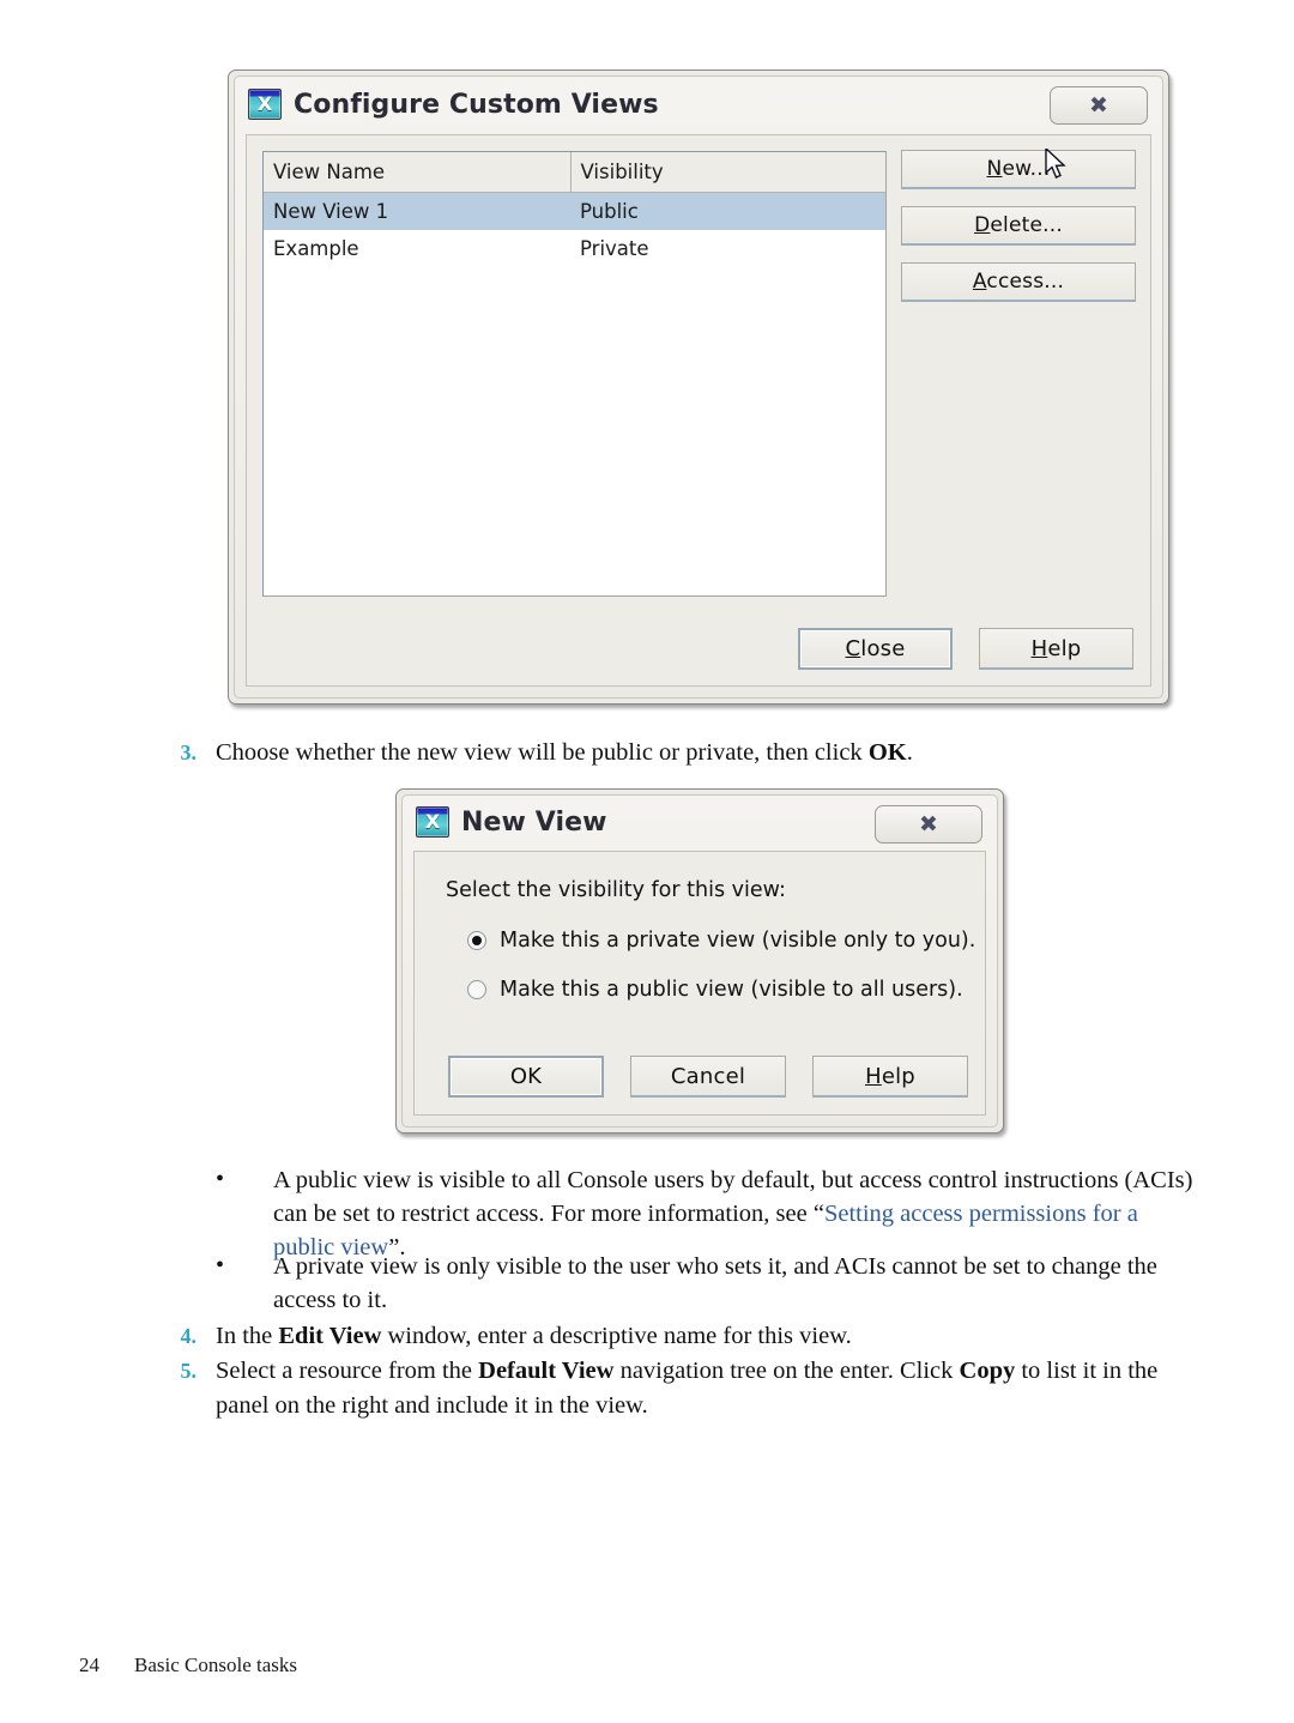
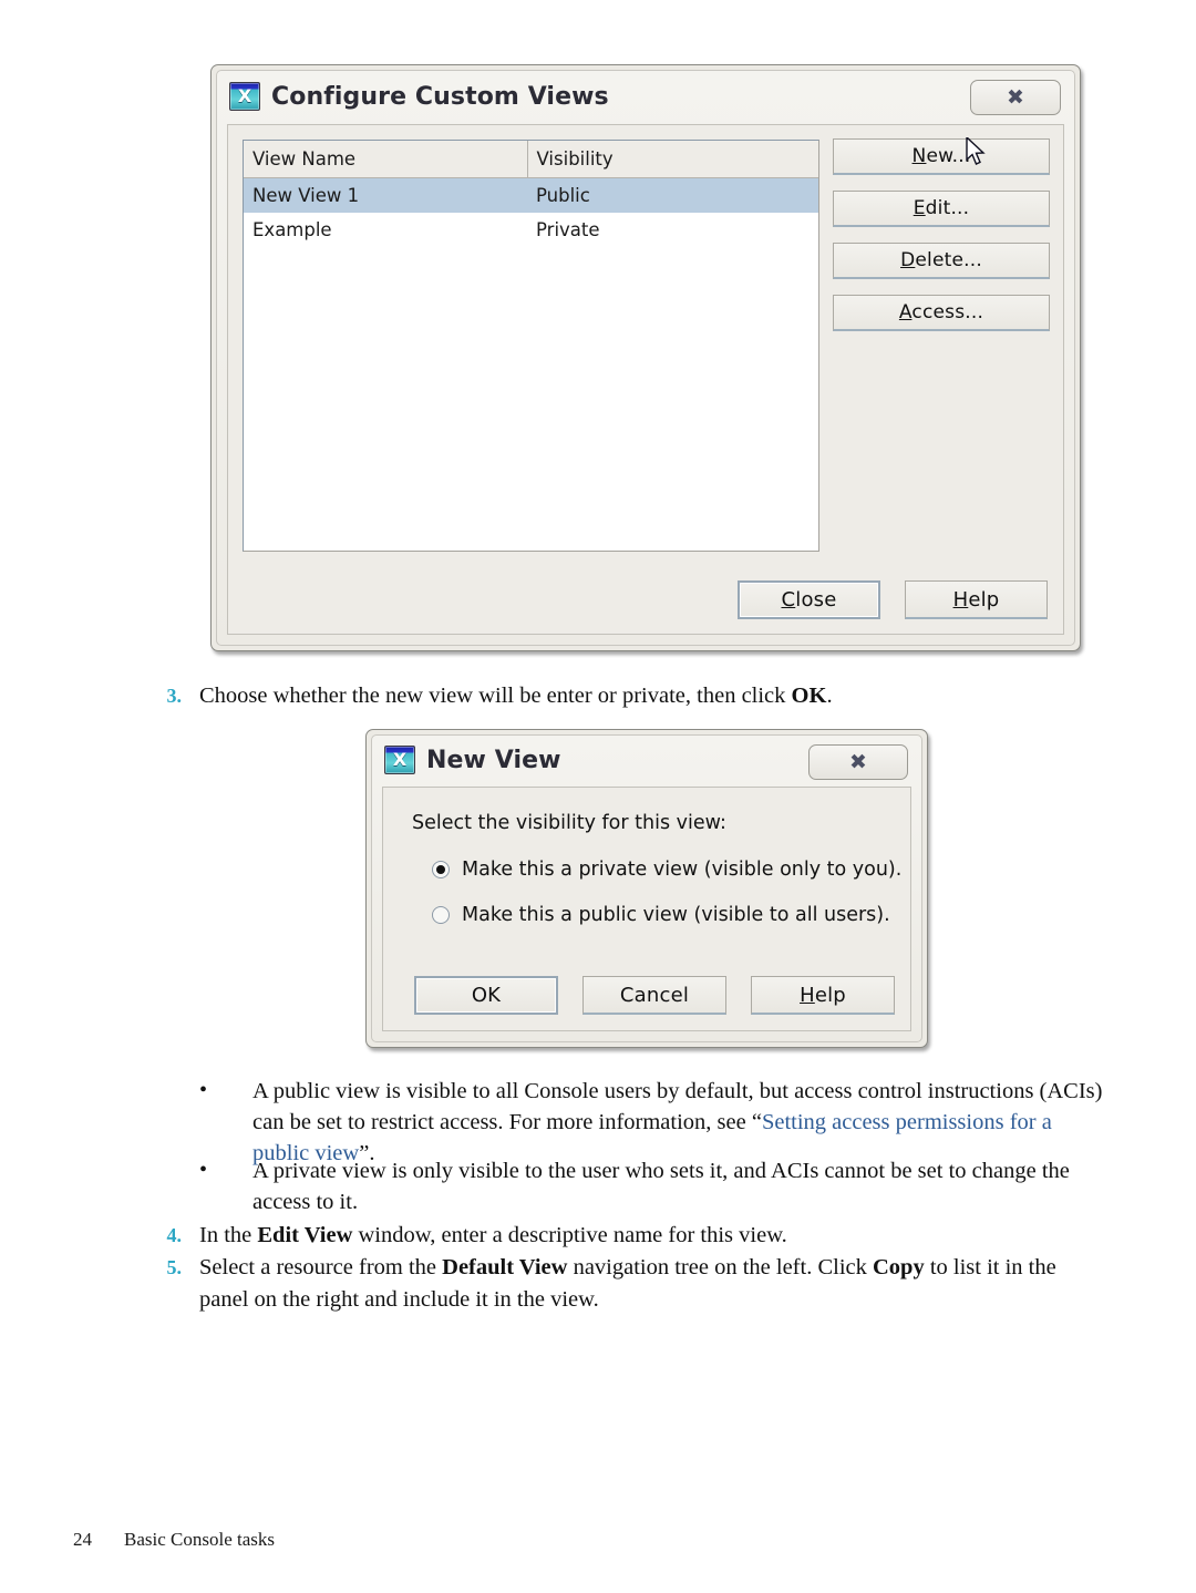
  X
  Configure Custom Views
  ✖
  View Name	Visibility
  New View 1	Public
  Example	Private
  New..
+ Edit...
  Delete...
  Access...
  Close
  Help
  3.
- Choose whether the new view will be public or private, then click OK.
+ Choose whether the new view will be enter or private, then click OK.
  X
  New View
  ✖
  Select the visibility for this view:
  Make this a private view (visible only to you).
  Make this a public view (visible to all users).
  OK
  Cancel
  Help
  •
  A public view is visible to all Console users by default, but access control instructions (ACIs) can be set to restrict access. For more information, see “Setting access permissions for a public view”.
  •
  A private view is only visible to the user who sets it, and ACIs cannot be set to change the access to it.
  4.
  In the Edit View window, enter a descriptive name for this view.
  5.
- Select a resource from the Default View navigation tree on the enter. Click Copy to list it in the panel on the right and include it in the view.
+ Select a resource from the Default View navigation tree on the left. Click Copy to list it in the panel on the right and include it in the view.
  24 Basic Console tasks
